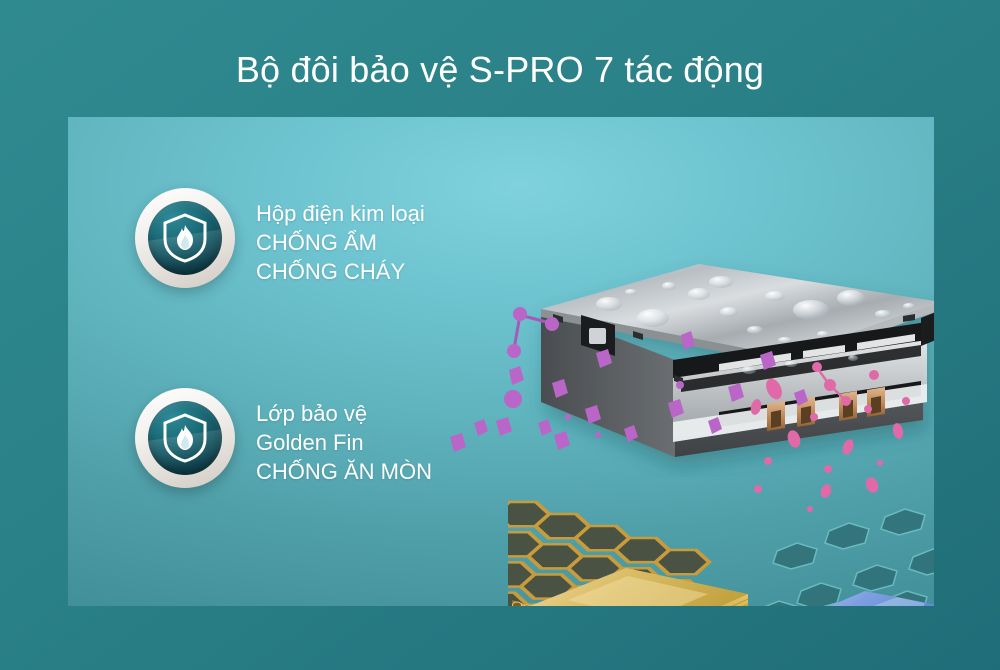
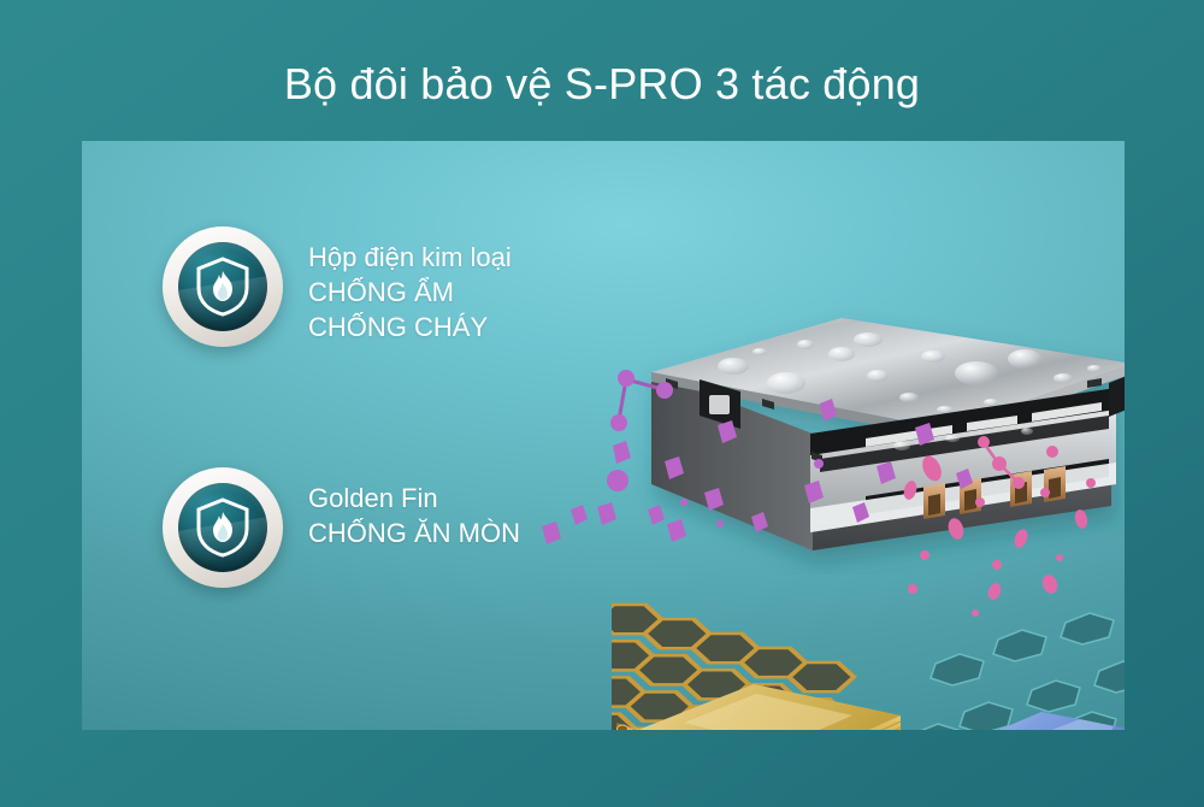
- Bộ đôi bảo vệ S-PRO 7 tác động
+ Bộ đôi bảo vệ S-PRO 3 tác động
  Hộp điện kim loại
  CHỐNG ẨM
  CHỐNG CHÁY
- Lớp bảo vệ
  Golden Fin
  CHỐNG ĂN MÒN
